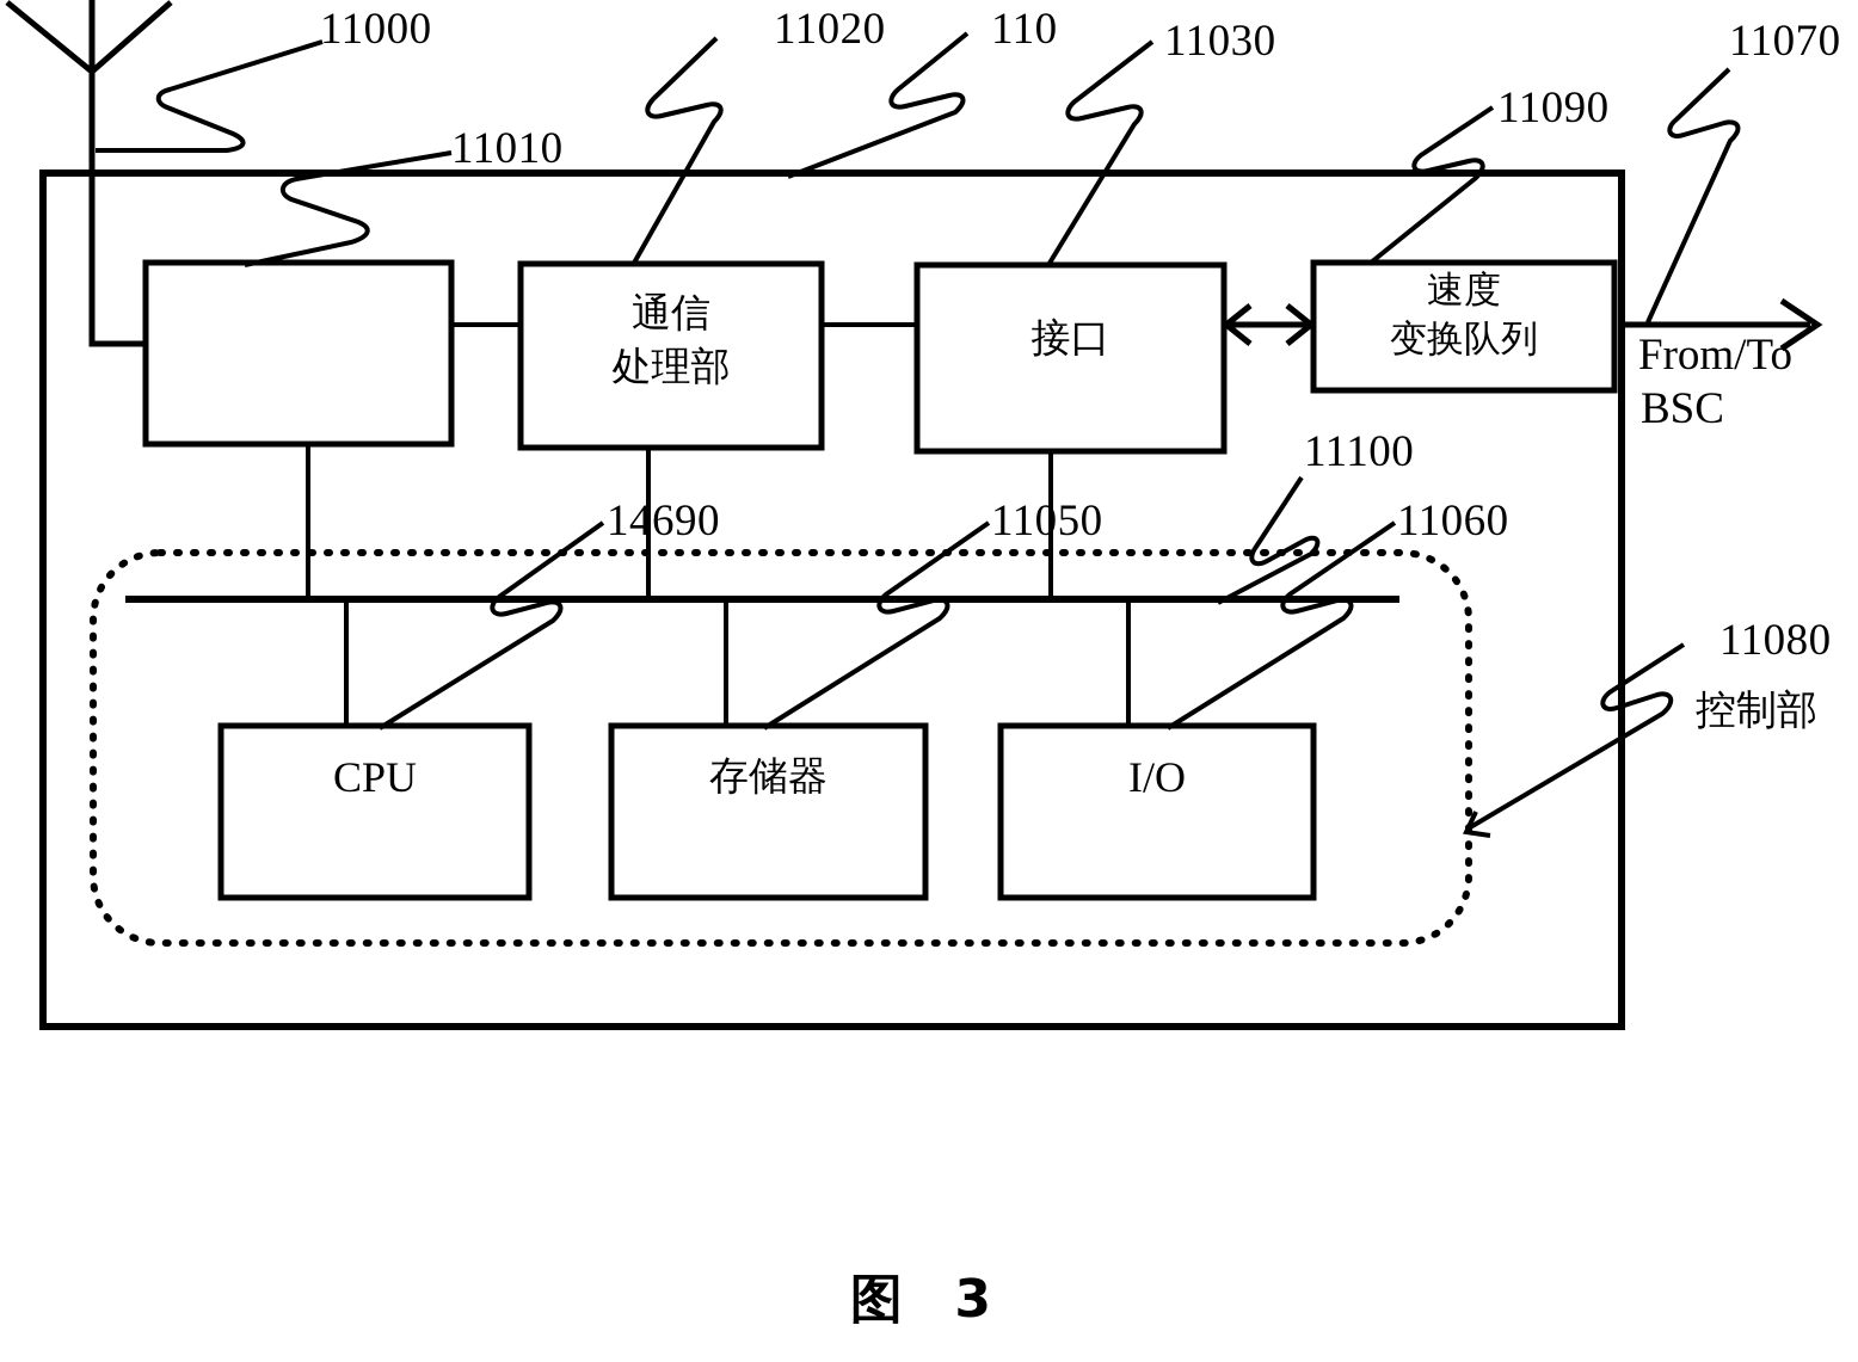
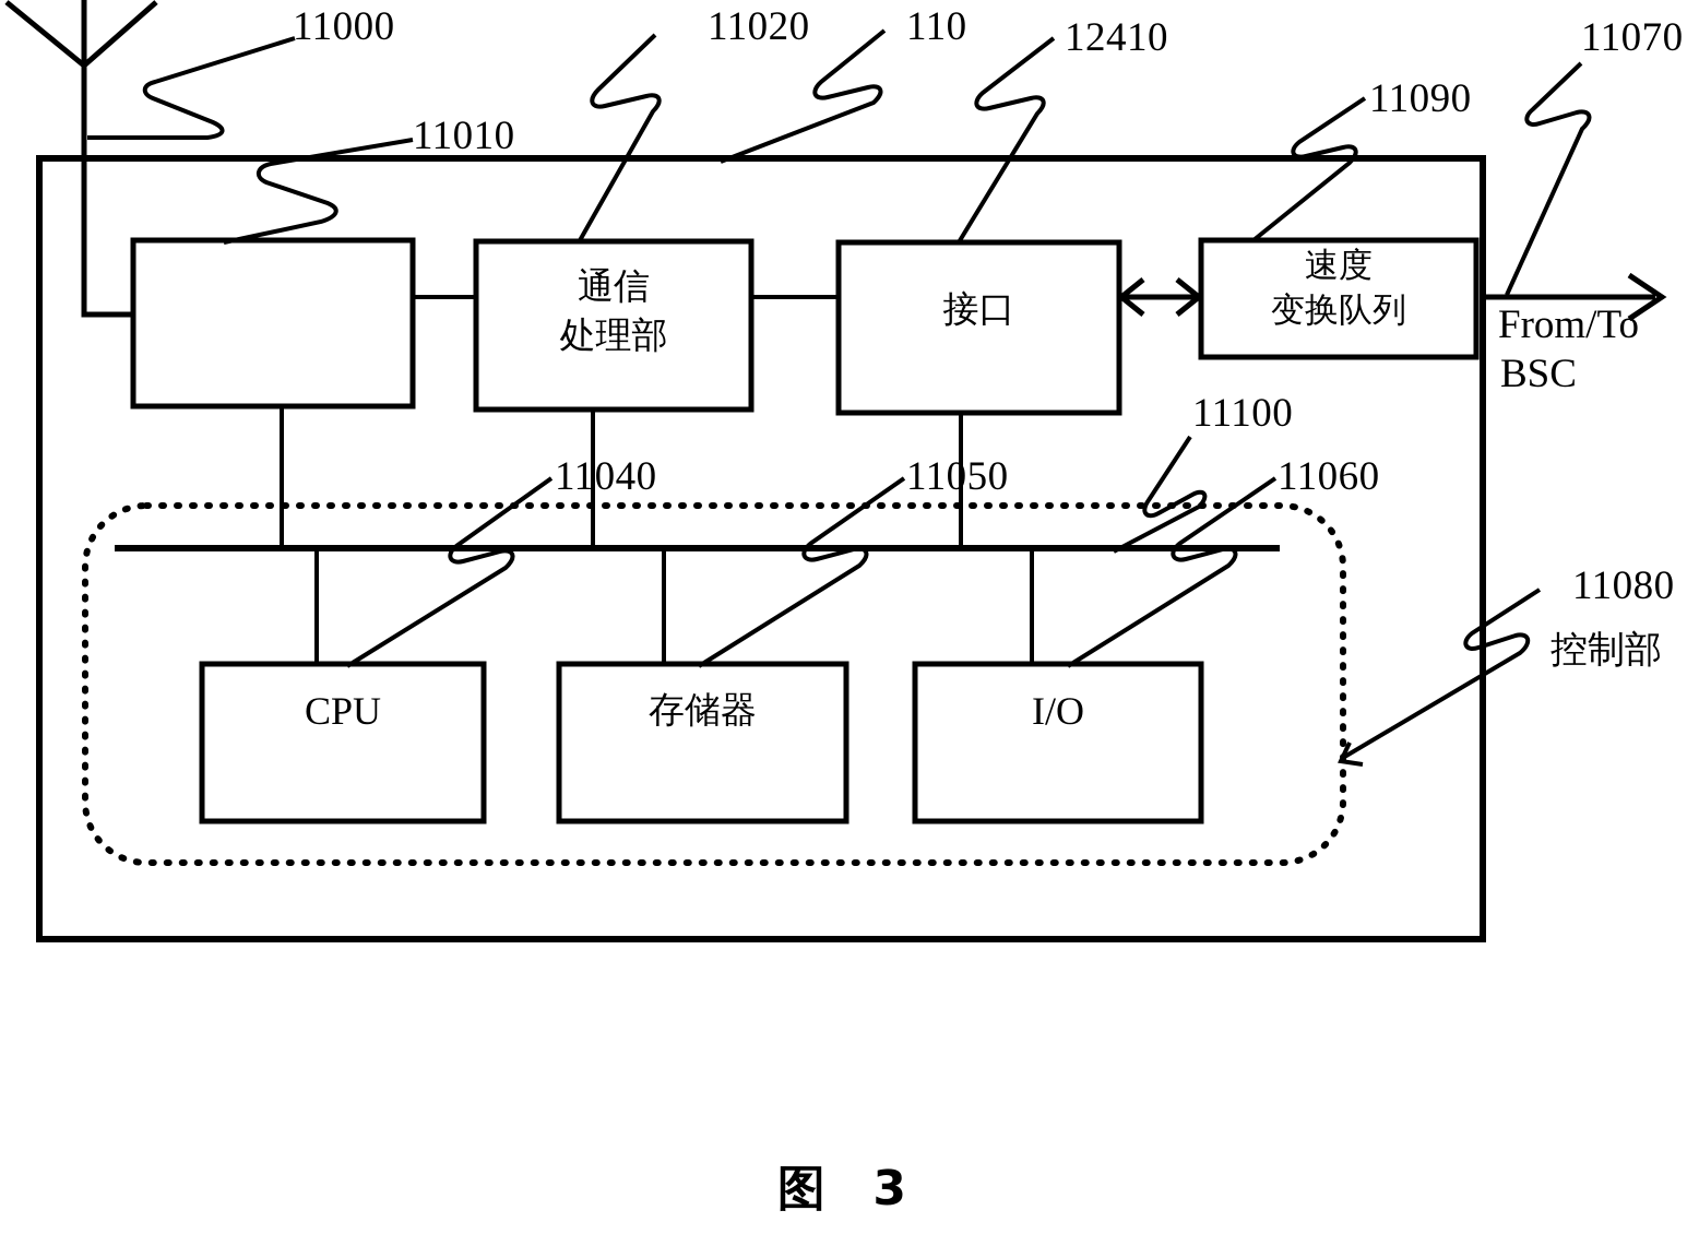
  11000
  11010
  11020
  110
- 11030
+ 12410
  11090
  11070
- 14690
+ 11040
  11050
  11060
  11100
  11080
  通信
  处理部
  接口
  速度
  变换队列
  CPU
  存储器
  I/O
  From/To
  BSC
  控制部
  图 3
